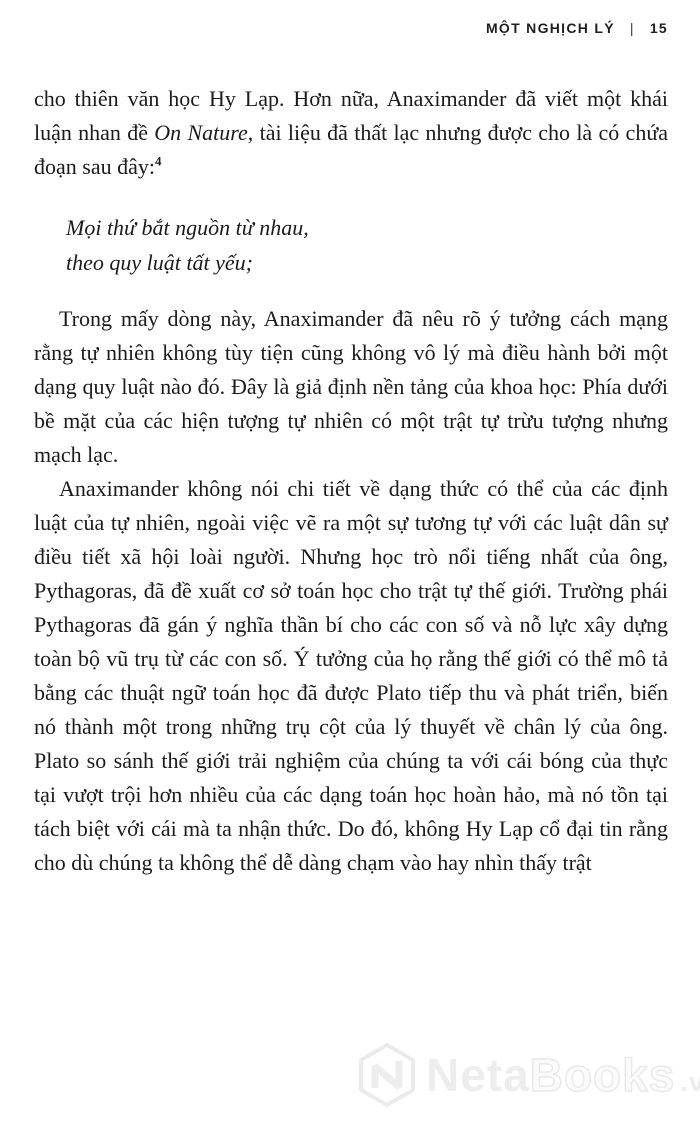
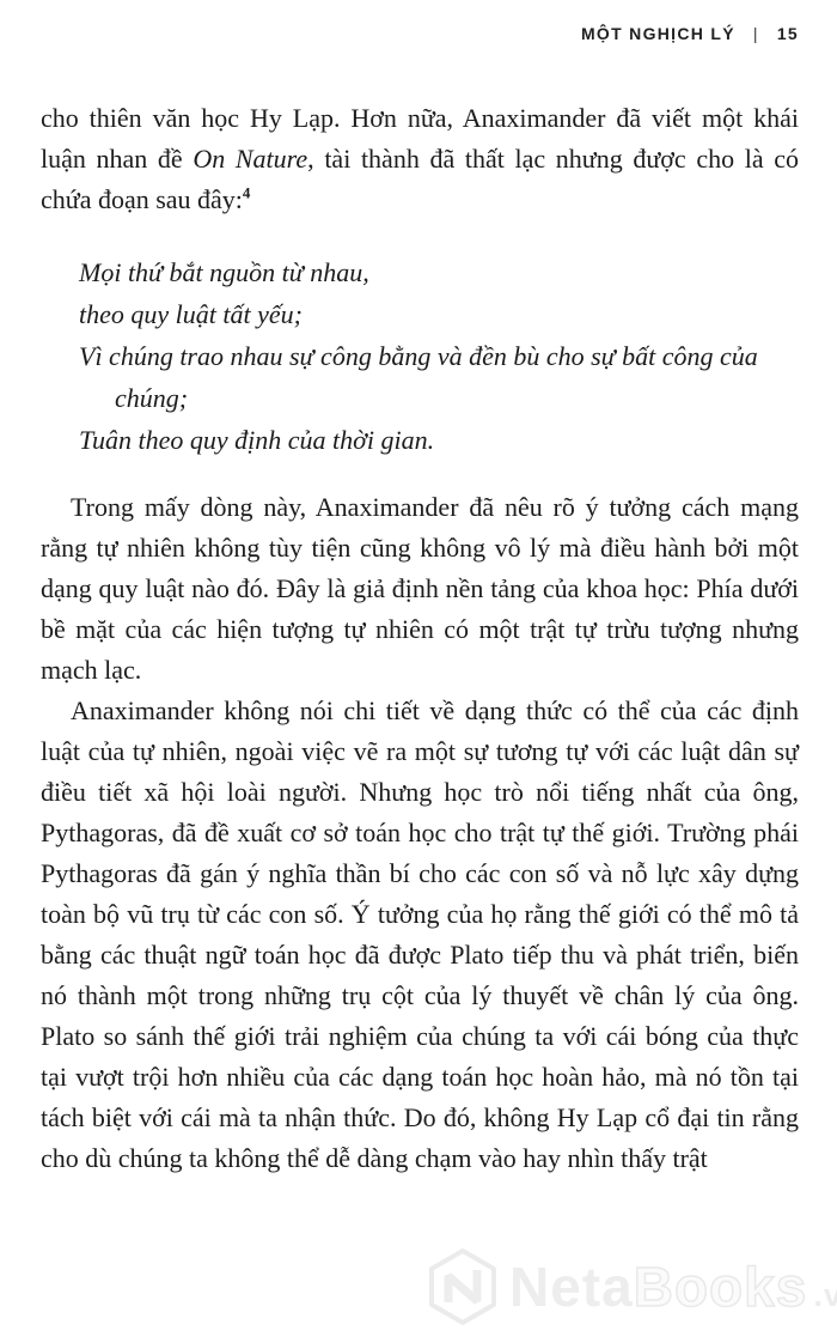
  MỘT NGHỊCH LÝ
  |
  15
- cho thiên văn học Hy Lạp. Hơn nữa, Anaximander đã viết một khái luận nhan đề On Nature, tài liệu đã thất lạc nhưng được cho là có chứa đoạn sau đây:4
+ cho thiên văn học Hy Lạp. Hơn nữa, Anaximander đã viết một khái luận nhan đề On Nature, tài thành đã thất lạc nhưng được cho là có chứa đoạn sau đây:4
  Mọi thứ bắt nguồn từ nhau,
  theo quy luật tất yếu;
+ Vì chúng trao nhau sự công bằng và đền bù cho sự bất công của chúng;
+ Tuân theo quy định của thời gian.
  Trong mấy dòng này, Anaximander đã nêu rõ ý tưởng cách mạng rằng tự nhiên không tùy tiện cũng không vô lý mà điều hành bởi một dạng quy luật nào đó. Đây là giả định nền tảng của khoa học: Phía dưới bề mặt của các hiện tượng tự nhiên có một trật tự trừu tượng nhưng mạch lạc.
  Anaximander không nói chi tiết về dạng thức có thể của các định luật của tự nhiên, ngoài việc vẽ ra một sự tương tự với các luật dân sự điều tiết xã hội loài người. Nhưng học trò nổi tiếng nhất của ông, Pythagoras, đã đề xuất cơ sở toán học cho trật tự thế giới. Trường phái Pythagoras đã gán ý nghĩa thần bí cho các con số và nỗ lực xây dựng toàn bộ vũ trụ từ các con số. Ý tưởng của họ rằng thế giới có thể mô tả bằng các thuật ngữ toán học đã được Plato tiếp thu và phát triển, biến nó thành một trong những trụ cột của lý thuyết về chân lý của ông. Plato so sánh thế giới trải nghiệm của chúng ta với cái bóng của thực tại vượt trội hơn nhiều của các dạng toán học hoàn hảo, mà nó tồn tại tách biệt với cái mà ta nhận thức. Do đó, không Hy Lạp cổ đại tin rằng cho dù chúng ta không thể dễ dàng chạm vào hay nhìn thấy trật
